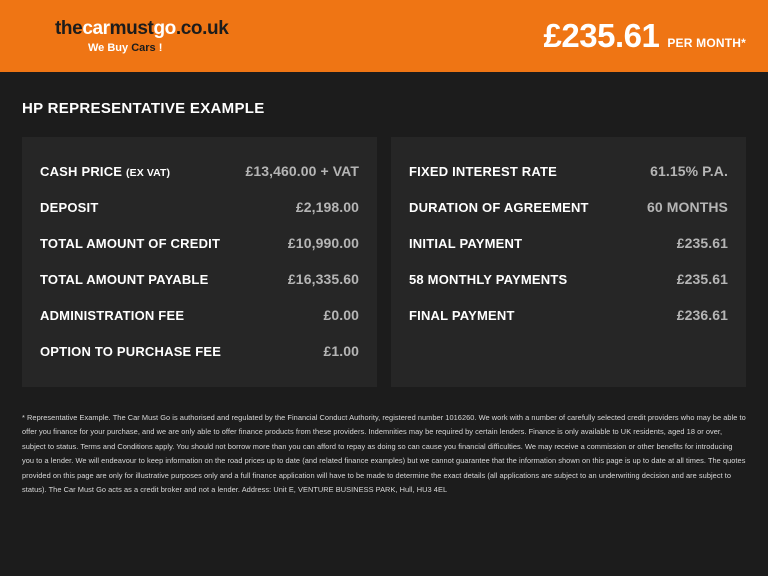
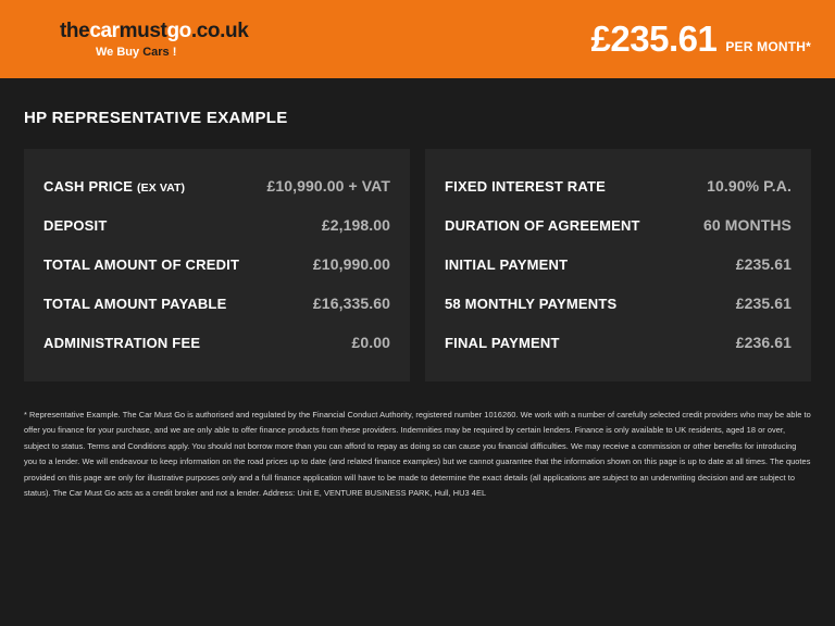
  thecarmustgo.co.uk
  We Buy Cars !
  £235.61
  PER MONTH*
  HP REPRESENTATIVE EXAMPLE
  CASH PRICE (EX VAT)
- £13,460.00 + VAT
+ £10,990.00 + VAT
  DEPOSIT
  £2,198.00
  TOTAL AMOUNT OF CREDIT
  £10,990.00
  TOTAL AMOUNT PAYABLE
  £16,335.60
  ADMINISTRATION FEE
  £0.00
- OPTION TO PURCHASE FEE
- £1.00
  FIXED INTEREST RATE
- 61.15% P.A.
+ 10.90% P.A.
  DURATION OF AGREEMENT
  60 MONTHS
  INITIAL PAYMENT
  £235.61
  58 MONTHLY PAYMENTS
  £235.61
  FINAL PAYMENT
  £236.61
  * Representative Example. The Car Must Go is authorised and regulated by the Financial Conduct Authority, registered number 1016260. We work with a number of carefully selected credit providers who may be able to offer you finance for your purchase, and we are only able to offer finance products from these providers. Indemnities may be required by certain lenders. Finance is only available to UK residents, aged 18 or over, subject to status. Terms and Conditions apply. You should not borrow more than you can afford to repay as doing so can cause you financial difficulties. We may receive a commission or other benefits for introducing you to a lender. We will endeavour to keep information on the road prices up to date (and related finance examples) but we cannot guarantee that the information shown on this page is up to date at all times. The quotes provided on this page are only for illustrative purposes only and a full finance application will have to be made to determine the exact details (all applications are subject to an underwriting decision and are subject to status). The Car Must Go acts as a credit broker and not a lender. Address: Unit E, VENTURE BUSINESS PARK, Hull, HU3 4EL
